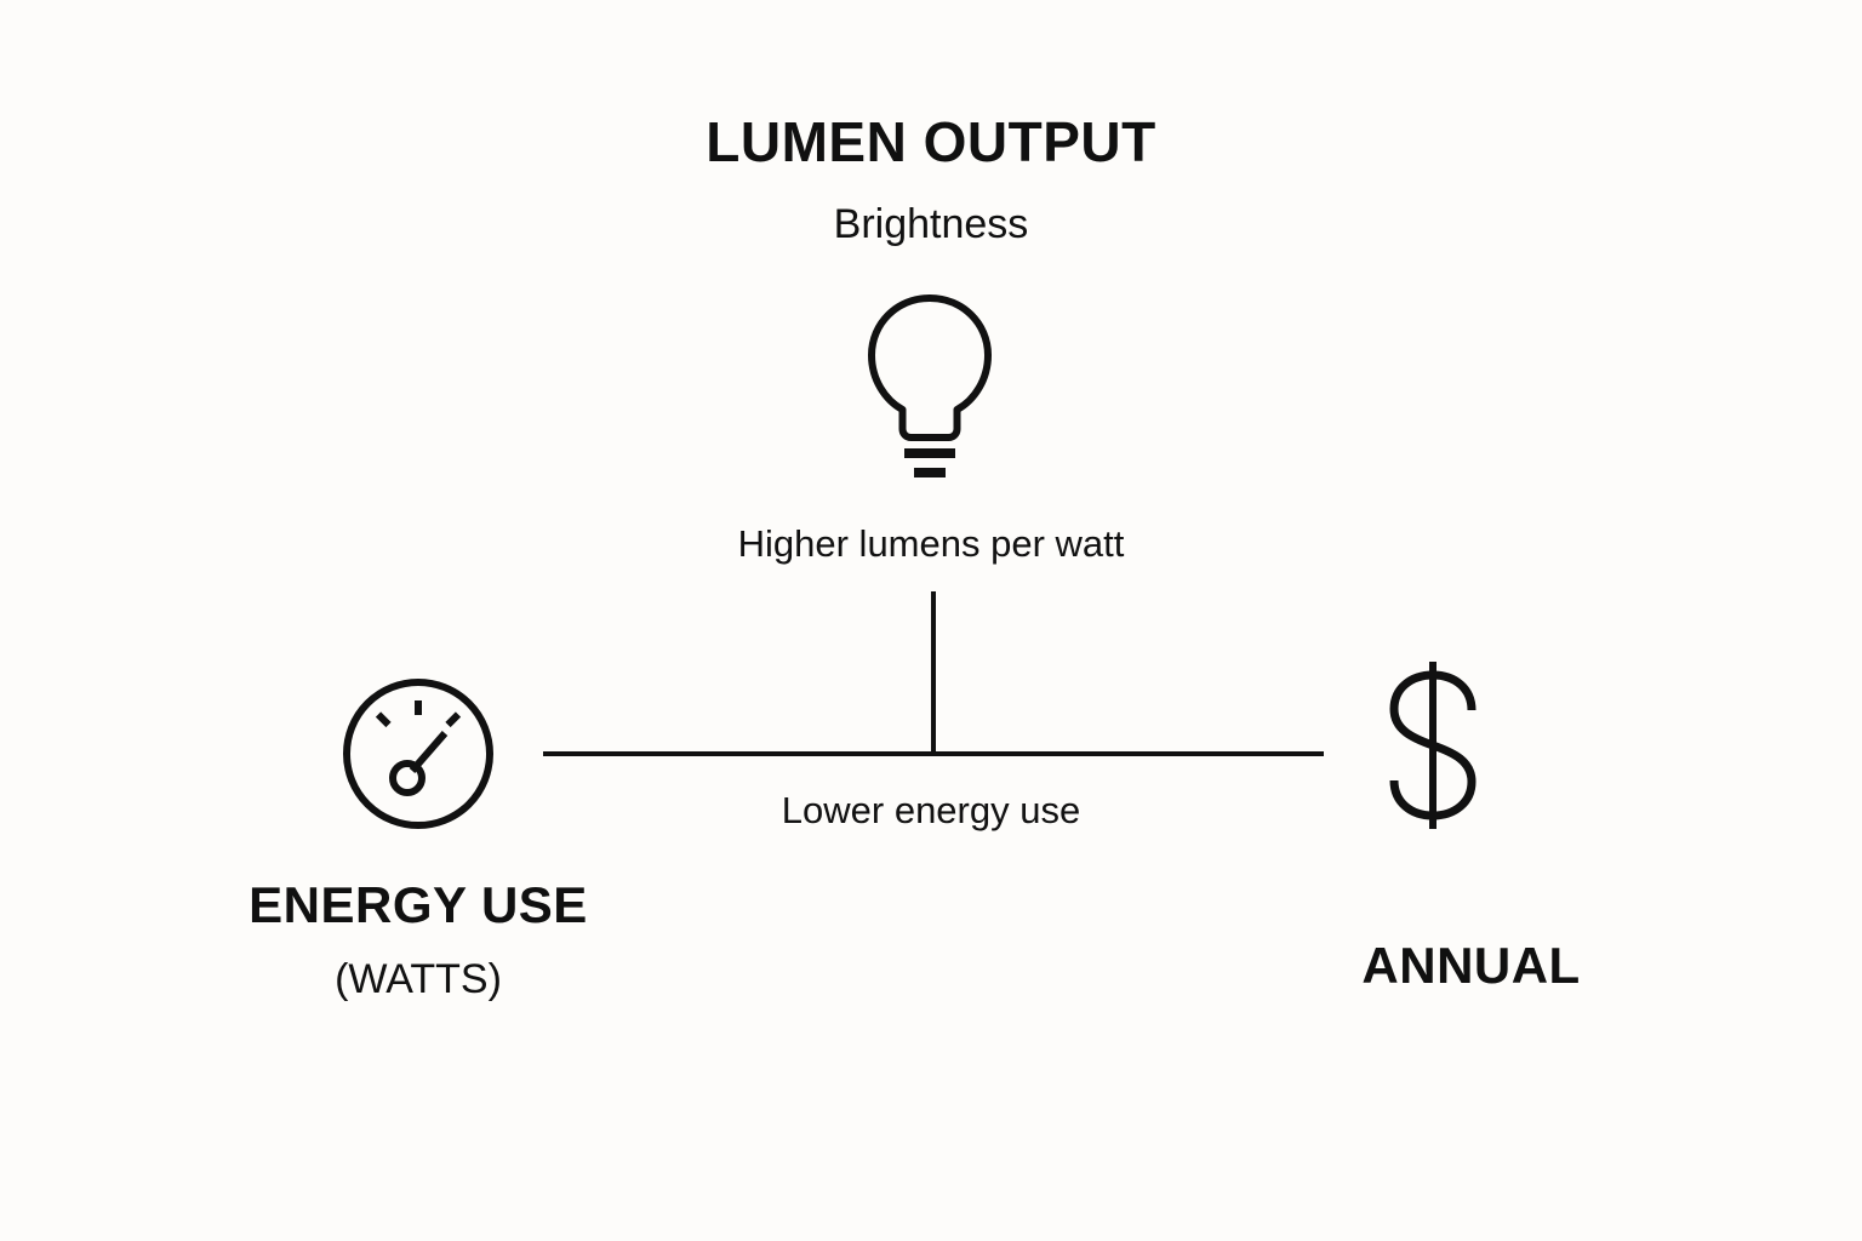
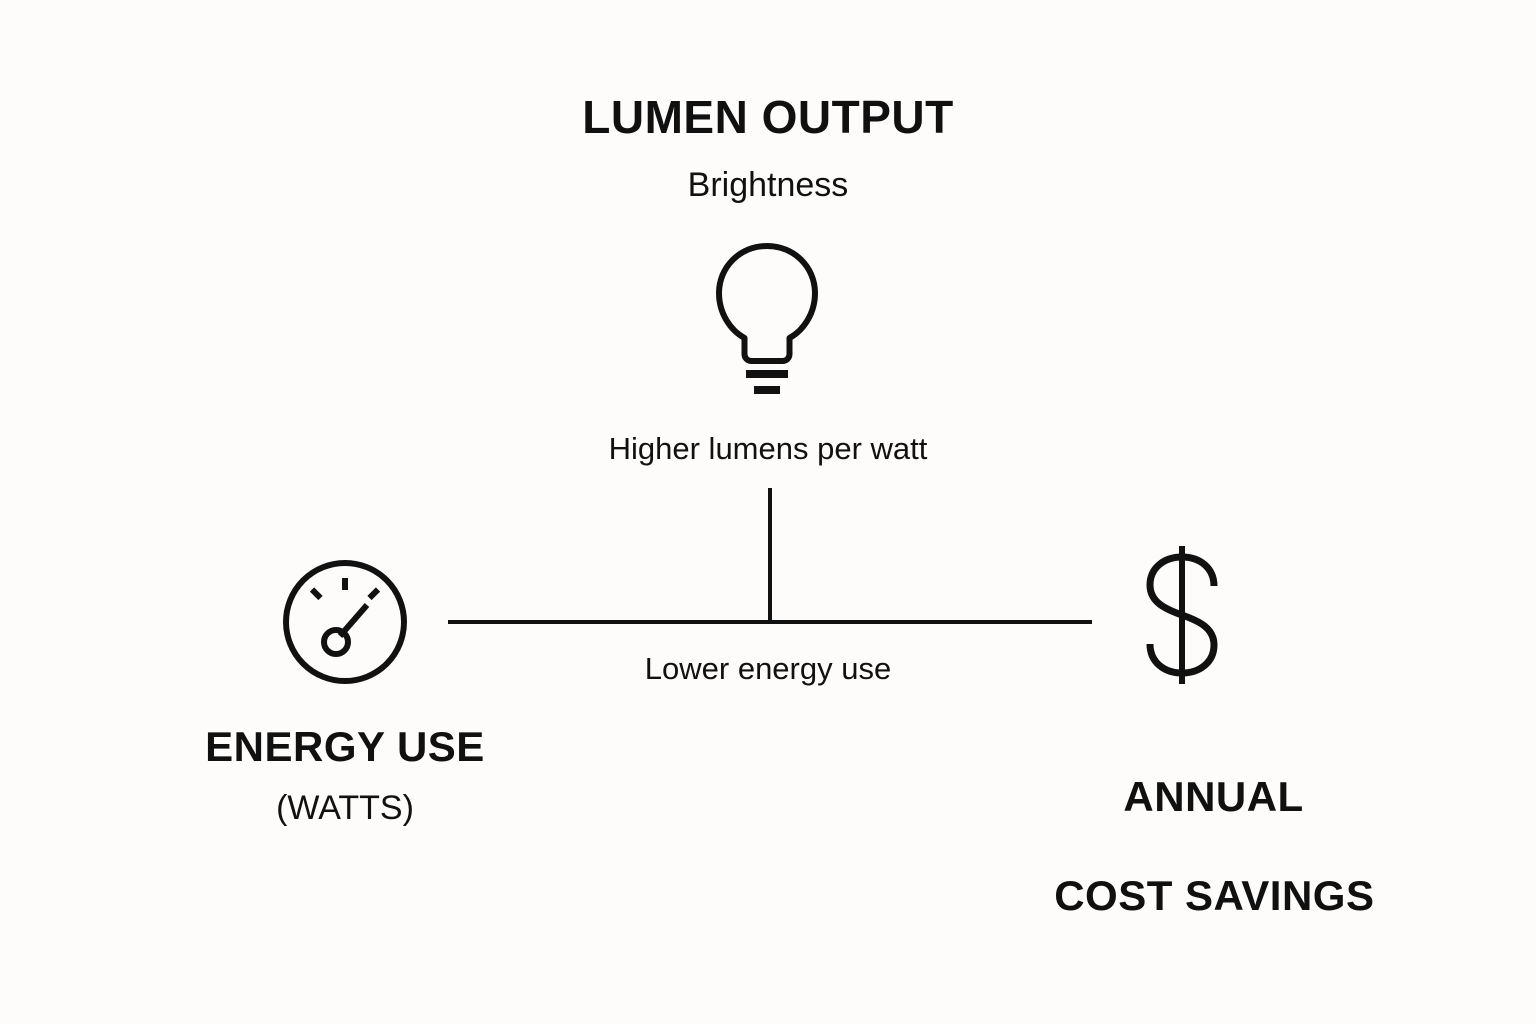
  LUMEN OUTPUT
  Brightness
  Higher lumens per watt
  Lower energy use
  ENERGY USE
  (WATTS)
  ANNUAL
+ COST SAVINGS
